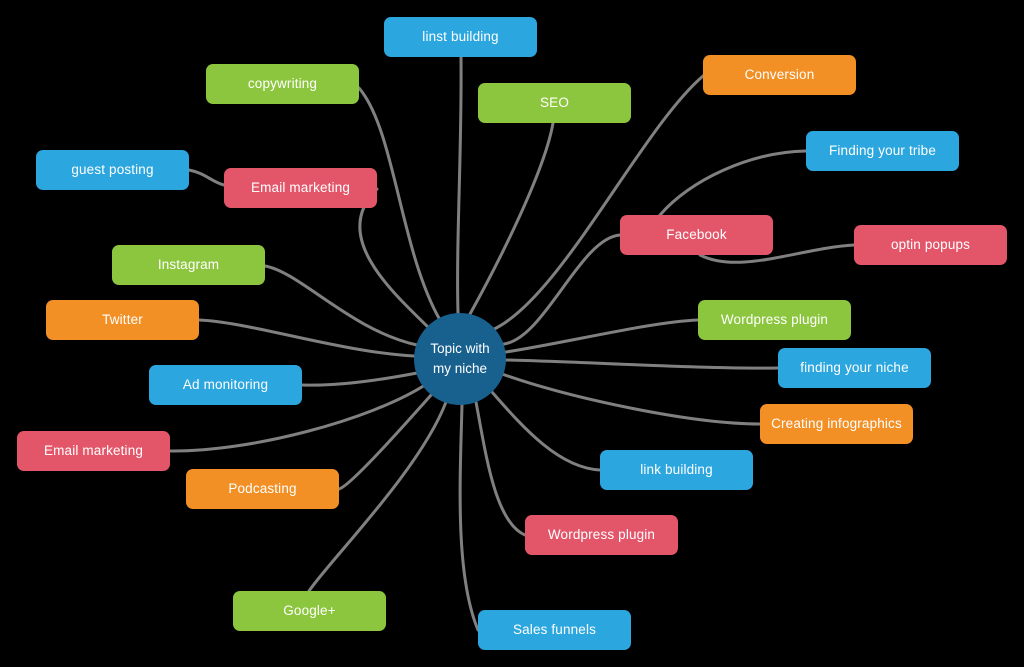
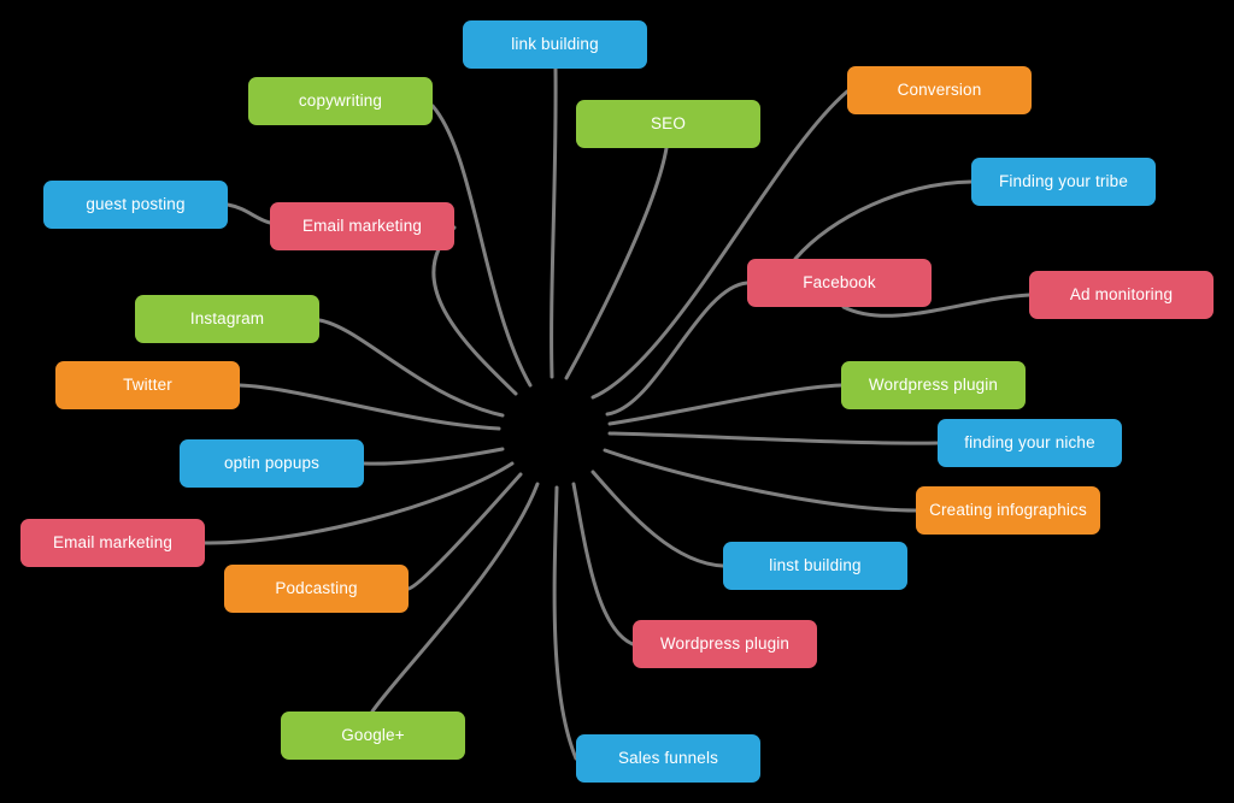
- Topic with
- my niche
- linst building
+ link building
  copywriting
  SEO
  Conversion
  Finding your tribe
  guest posting
  Email marketing
  Facebook
- optin popups
+ Ad monitoring
  Instagram
  Twitter
  Wordpress plugin
  finding your niche
- Ad monitoring
+ optin popups
  Creating infographics
  Email marketing
- link building
+ linst building
  Podcasting
  Wordpress plugin
  Google+
  Sales funnels
